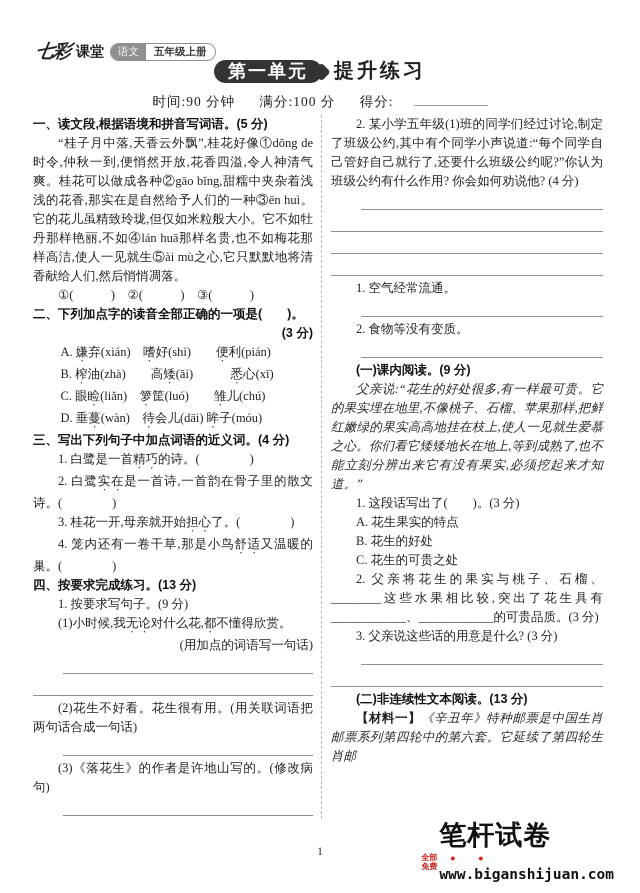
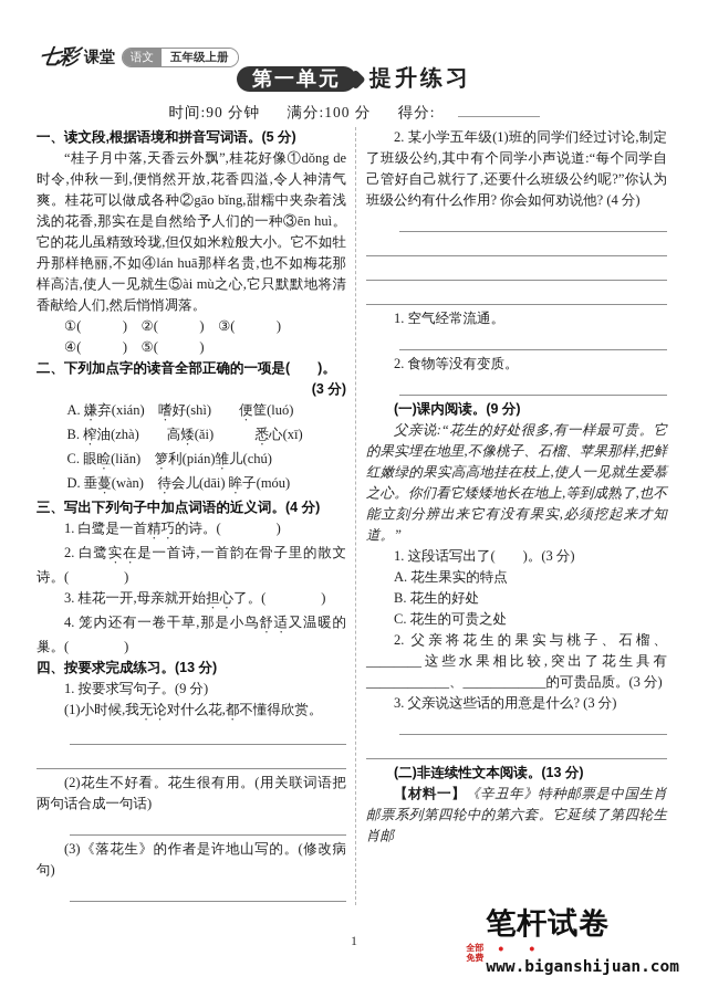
  课堂
  语文
  五年级上册
  第一单元
  提升练习
  时间:90 分钟 满分:100 分 得分:
  一、读文段,根据语境和拼音写词语。(5 分)
  “桂子月中落,天香云外飘”,桂花好像①dǒng de时令,仲秋一到,便悄然开放,花香四溢,令人神清气爽。桂花可以做成各种②gāo bǐng,甜糯中夹杂着浅浅的花香,那实在是自然给予人们的一种③ēn huì。它的花儿虽精致玲珑,但仅如米粒般大小。它不如牡丹那样艳丽,不如④lán huā那样名贵,也不如梅花那样高洁,使人一见就生⑤ài mù之心,它只默默地将清香献给人们,然后悄悄凋落。
  ①( ) ②( ) ③( )
+ ④( ) ⑤( )
  二、下列加点字的读音全部正确的一项是( )。
  (3 分)
- A. 嫌弃(xián) 嗜好(shì) 便利(pián)
+ A. 嫌弃(xián) 嗜好(shì) 便筐(luó)
  B. 榨油(zhà) 高矮(ǎi) 悉心(xī)
- C. 眼睑(liǎn) 箩筐(luó) 雏儿(chú)
+ C. 眼睑(liǎn) 箩利(pián)雏儿(chú)
  D. 垂蔓(wàn) 待会儿(dāi) 眸子(móu)
  三、写出下列句子中加点词语的近义词。(4 分)
  1. 白鹭是一首精巧的诗。( )
  2. 白鹭实在是一首诗,一首韵在骨子里的散文诗。( )
  3. 桂花一开,母亲就开始担心了。( )
  4. 笼内还有一卷干草,那是小鸟舒适又温暖的巢。( )
  四、按要求完成练习。(13 分)
  1. 按要求写句子。(9 分)
  (1)小时候,我无论对什么花,都不懂得欣赏。
- (用加点的词语写一句话)
  (2)花生不好看。花生很有用。(用关联词语把两句话合成一句话)
  (3)《落花生》的作者是许地山写的。(修改病句)
  2. 某小学五年级(1)班的同学们经过讨论,制定了班级公约,其中有个同学小声说道:“每个同学自己管好自己就行了,还要什么班级公约呢?”你认为班级公约有什么作用? 你会如何劝说他? (4 分)
  1. 空气经常流通。
  2. 食物等没有变质。
  (一)课内阅读。(9 分)
  父亲说:“花生的好处很多,有一样最可贵。它的果实埋在地里,不像桃子、石榴、苹果那样,把鲜红嫩绿的果实高高地挂在枝上,使人一见就生爱慕之心。你们看它矮矮地长在地上,等到成熟了,也不能立刻分辨出来它有没有果实,必须挖起来才知道。”
  1. 这段话写出了( )。(3 分)
  A. 花生果实的特点
  B. 花生的好处
  C. 花生的可贵之处
  2. 父亲将花生的果实与桃子、石榴、________这些水果相比较,突出了花生具有____________、____________的可贵品质。(3 分)
  3. 父亲说这些话的用意是什么? (3 分)
  (二)非连续性文本阅读。(13 分)
  【材料一】《辛丑年》特种邮票是中国生肖邮票系列第四轮中的第六套。它延续了第四轮生肖邮
  1
  全部
  免费
  笔杆试卷
  www.biganshijuan.com
